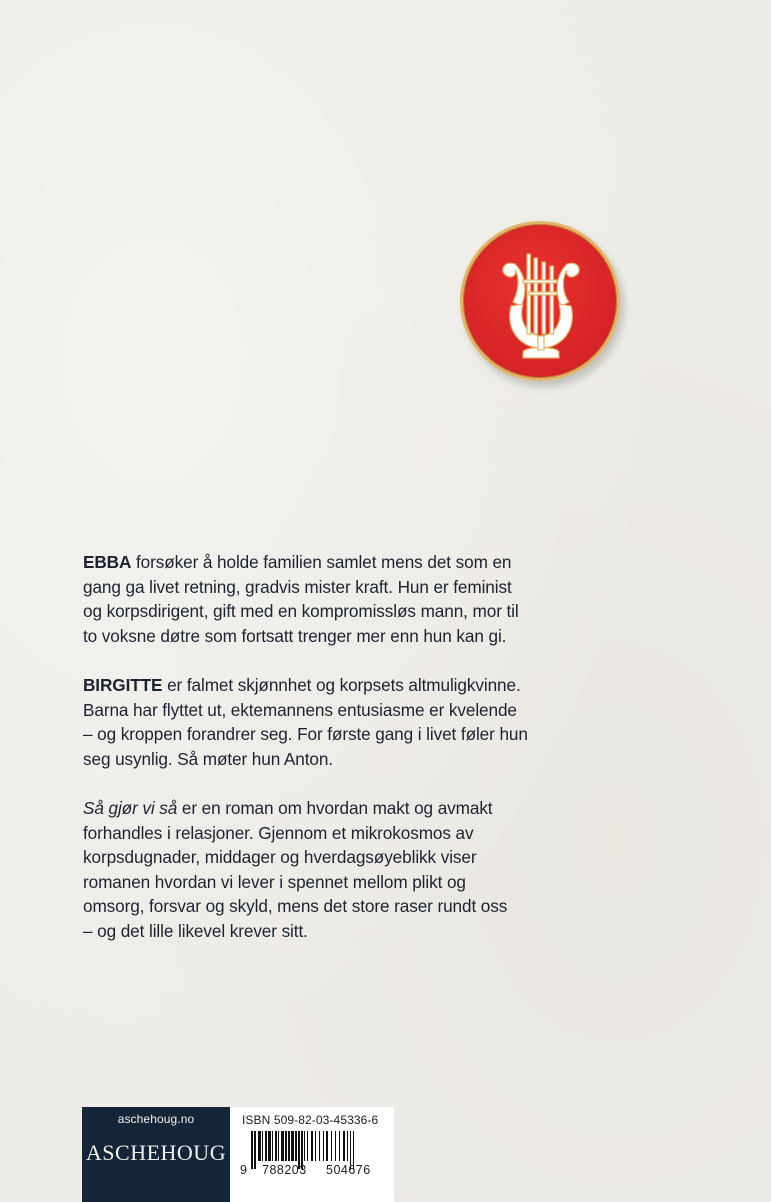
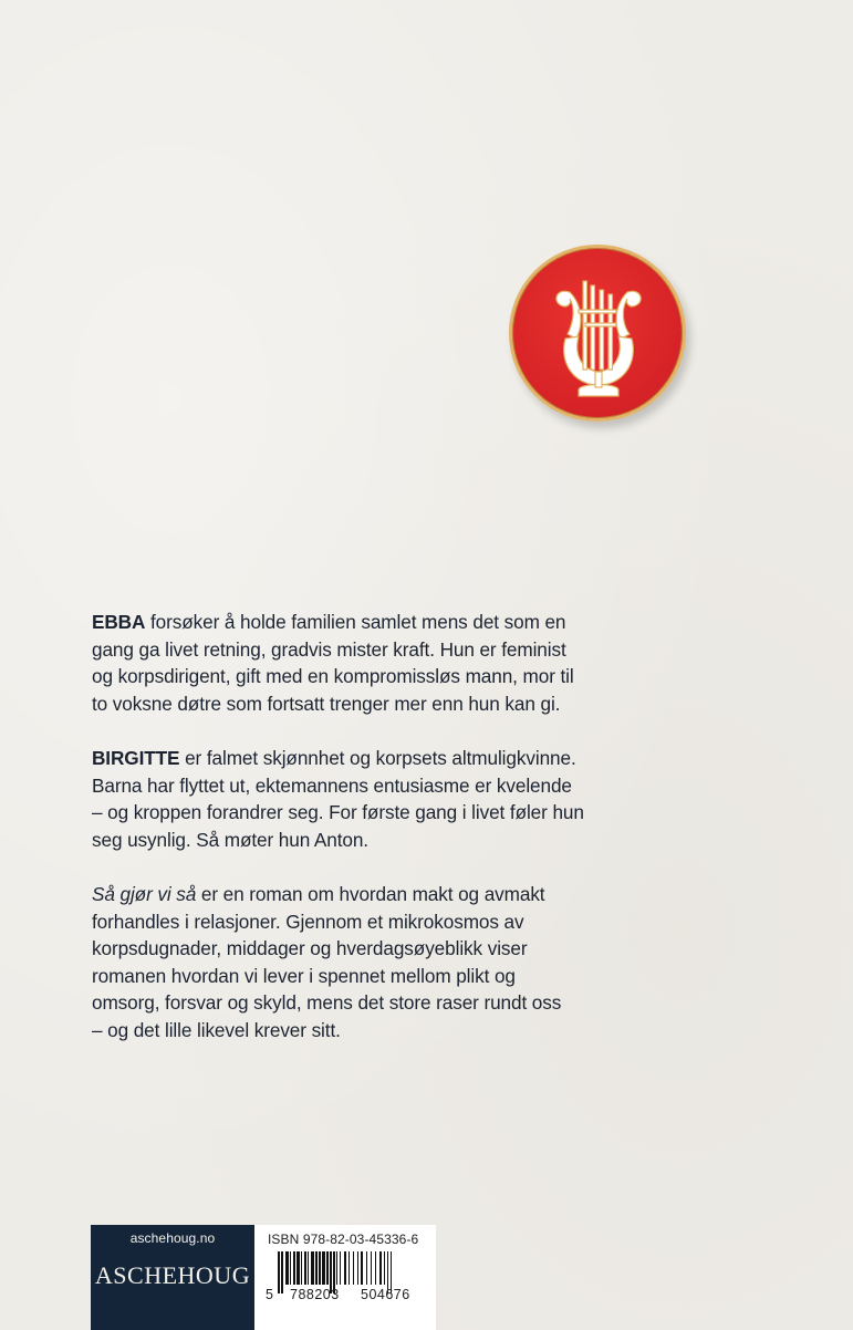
  EBBA forsøker å holde familien samlet mens det som en
  gang ga livet retning, gradvis mister kraft. Hun er feminist
  og korpsdirigent, gift med en kompromissløs mann, mor til
  to voksne døtre som fortsatt trenger mer enn hun kan gi.
  BIRGITTE er falmet skjønnhet og korpsets altmuligkvinne.
  Barna har flyttet ut, ektemannens entusiasme er kvelende
  – og kroppen forandrer seg. For første gang i livet føler hun
  seg usynlig. Så møter hun Anton.
  Så gjør vi så er en roman om hvordan makt og avmakt
  forhandles i relasjoner. Gjennom et mikrokosmos av
  korpsdugnader, middager og hverdagsøyeblikk viser
  romanen hvordan vi lever i spennet mellom plikt og
  omsorg, forsvar og skyld, mens det store raser rundt oss
  – og det lille likevel krever sitt.
  aschehoug.no
  ASCHEHOUG
- ISBN 509-82-03-45336-6
+ ISBN 978-82-03-45336-6
- 9
+ 5
  788203
  504676
